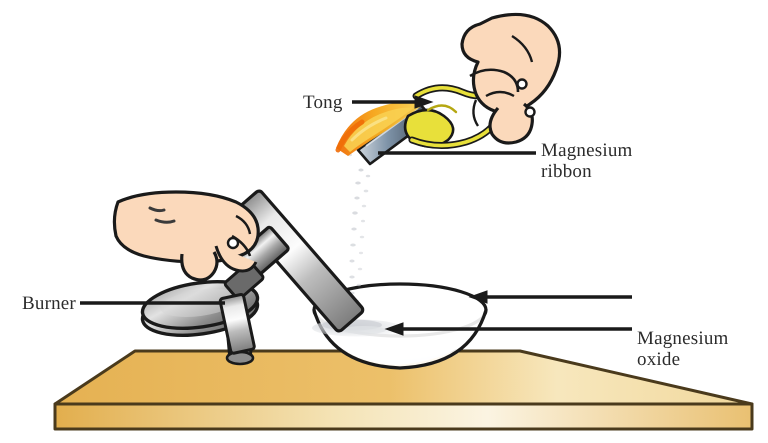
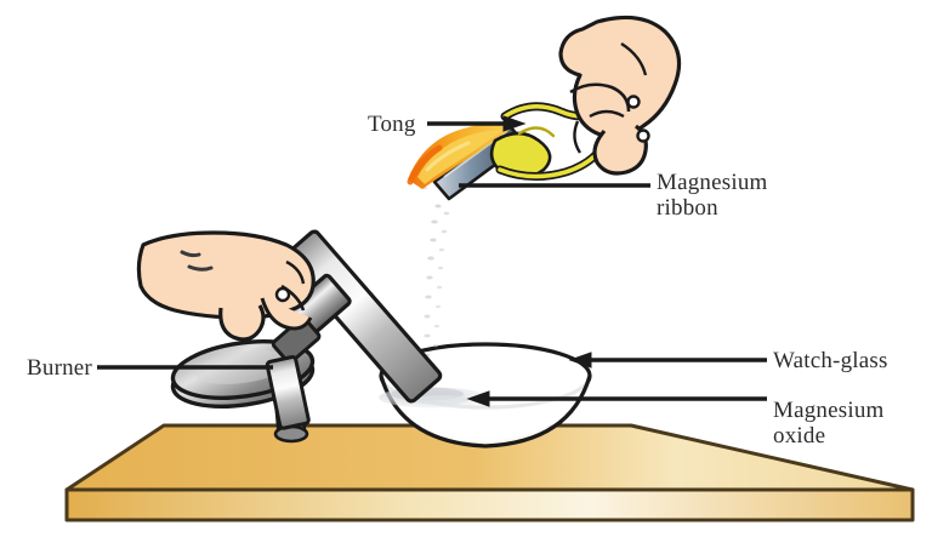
  Tong
  Magnesium
  ribbon
  Burner
+ Watch-glass
  Magnesium
  oxide
